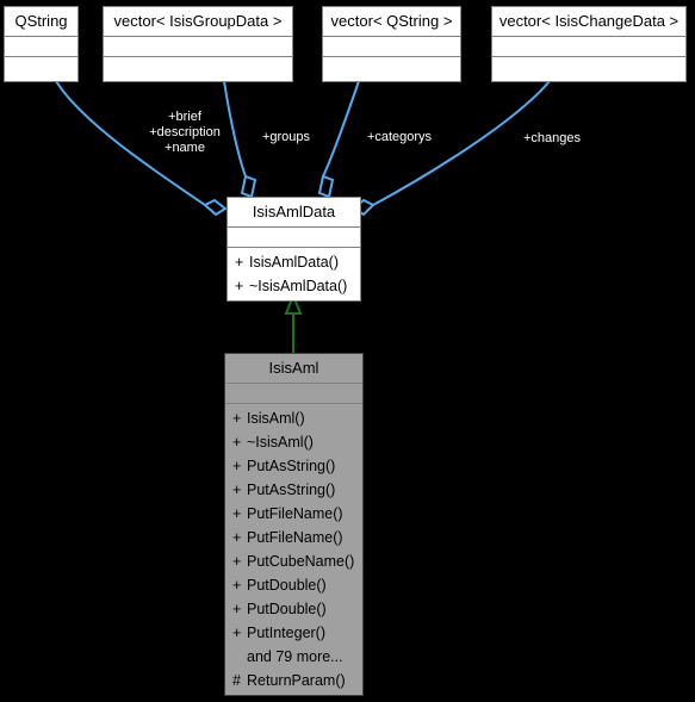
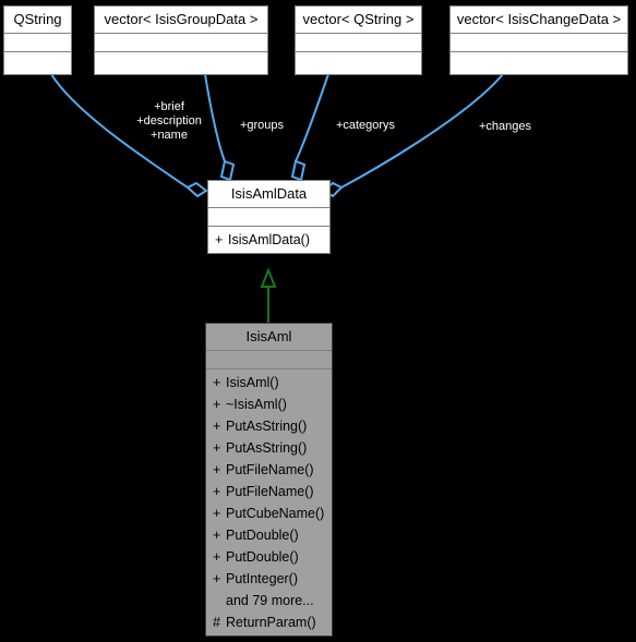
  QString
  vector< IsisGroupData >
  vector< QString >
  vector< IsisChangeData >
  +brief
  +description
  +name
  +groups
  +categorys
  +changes
  IsisAmlData
  + IsisAmlData()
- + ~IsisAmlData()
  IsisAml
  + IsisAml()
  + ~IsisAml()
  + PutAsString()
  + PutAsString()
  + PutFileName()
  + PutFileName()
  + PutCubeName()
  + PutDouble()
  + PutDouble()
  + PutInteger()
  and 79 more...
  # ReturnParam()
